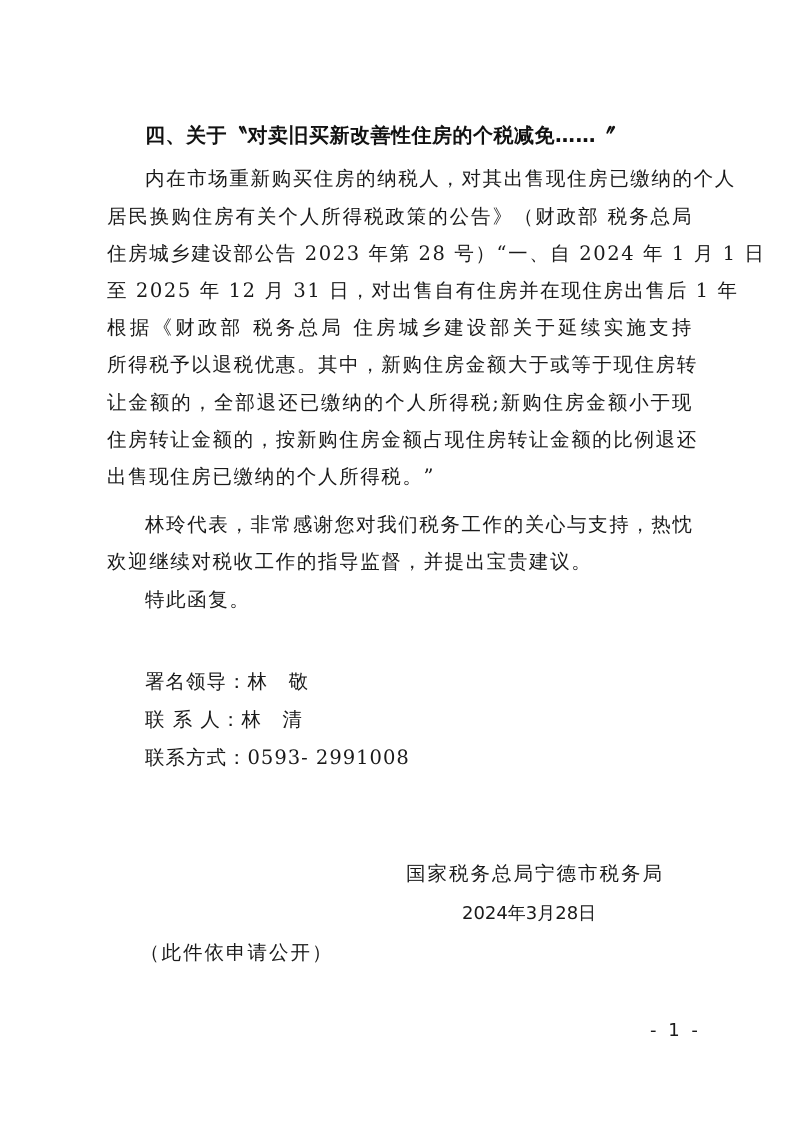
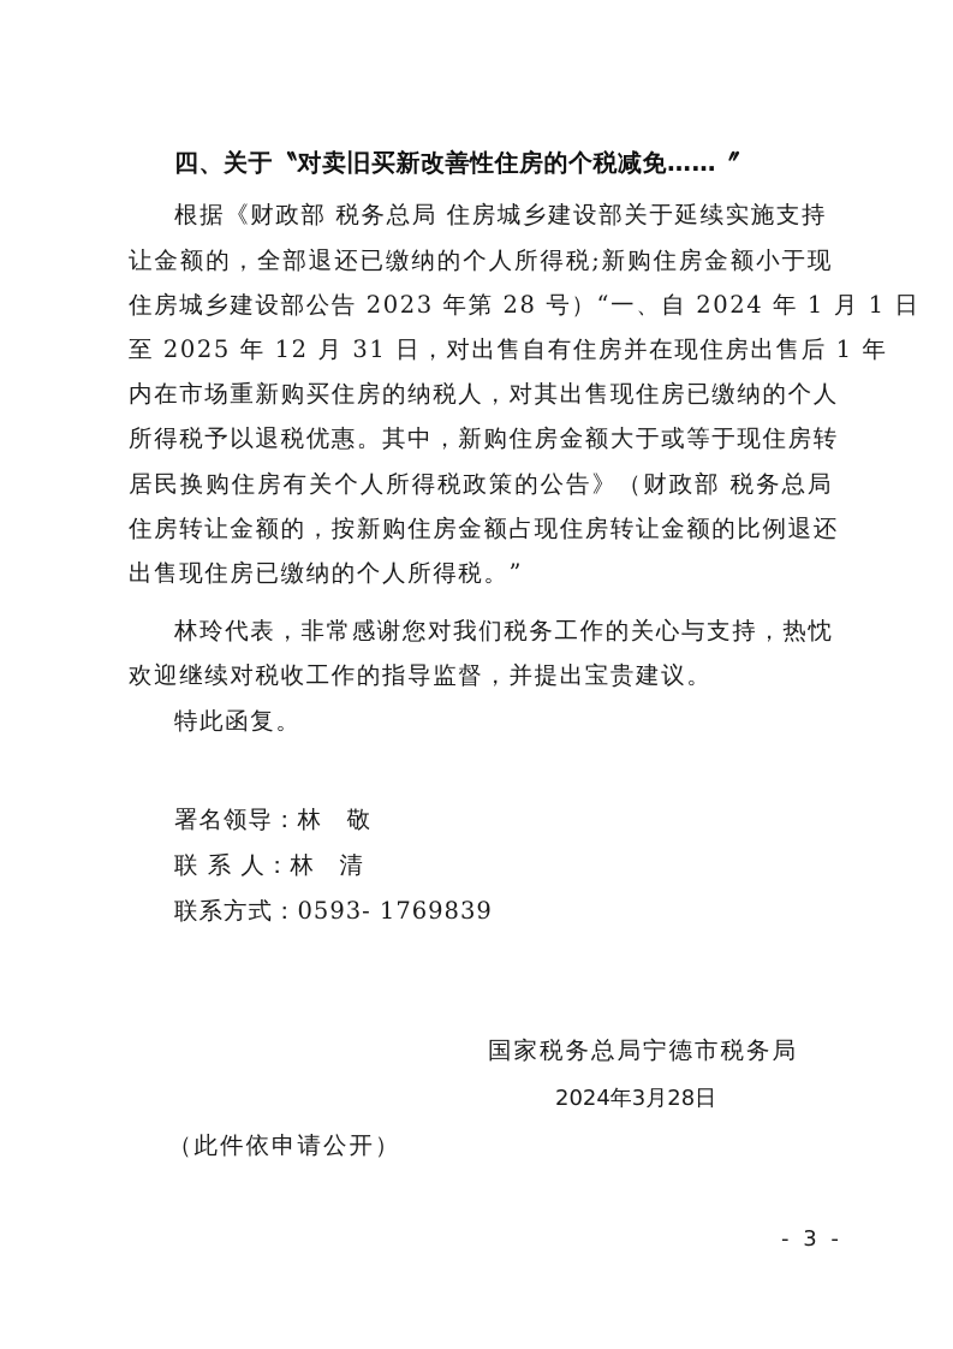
  四、关于〝对卖旧买新改善性住房的个税减免……〞
- 内在市场重新购买住房的纳税人，对其出售现住房已缴纳的个人
+ 根据《财政部 税务总局 住房城乡建设部关于延续实施支持
- 居民换购住房有关个人所得税政策的公告》（财政部 税务总局
+ 让金额的，全部退还已缴纳的个人所得税;新购住房金额小于现
  住房城乡建设部公告 2023 年第 28 号）“一、自 2024 年 1 月 1 日
  至 2025 年 12 月 31 日，对出售自有住房并在现住房出售后 1 年
- 根据《财政部 税务总局 住房城乡建设部关于延续实施支持
+ 内在市场重新购买住房的纳税人，对其出售现住房已缴纳的个人
  所得税予以退税优惠。其中，新购住房金额大于或等于现住房转
- 让金额的，全部退还已缴纳的个人所得税;新购住房金额小于现
+ 居民换购住房有关个人所得税政策的公告》（财政部 税务总局
  住房转让金额的，按新购住房金额占现住房转让金额的比例退还
  出售现住房已缴纳的个人所得税。”
  林玲代表，非常感谢您对我们税务工作的关心与支持，热忱
  欢迎继续对税收工作的指导监督，并提出宝贵建议。
  特此函复。
  署名领导：林 敬
  联 系 人：林 清
- 联系方式：0593- 2991008
+ 联系方式：0593- 1769839
  国家税务总局宁德市税务局
  2024年3月28日
  （此件依申请公开）
- - 1 -
+ - 3 -
